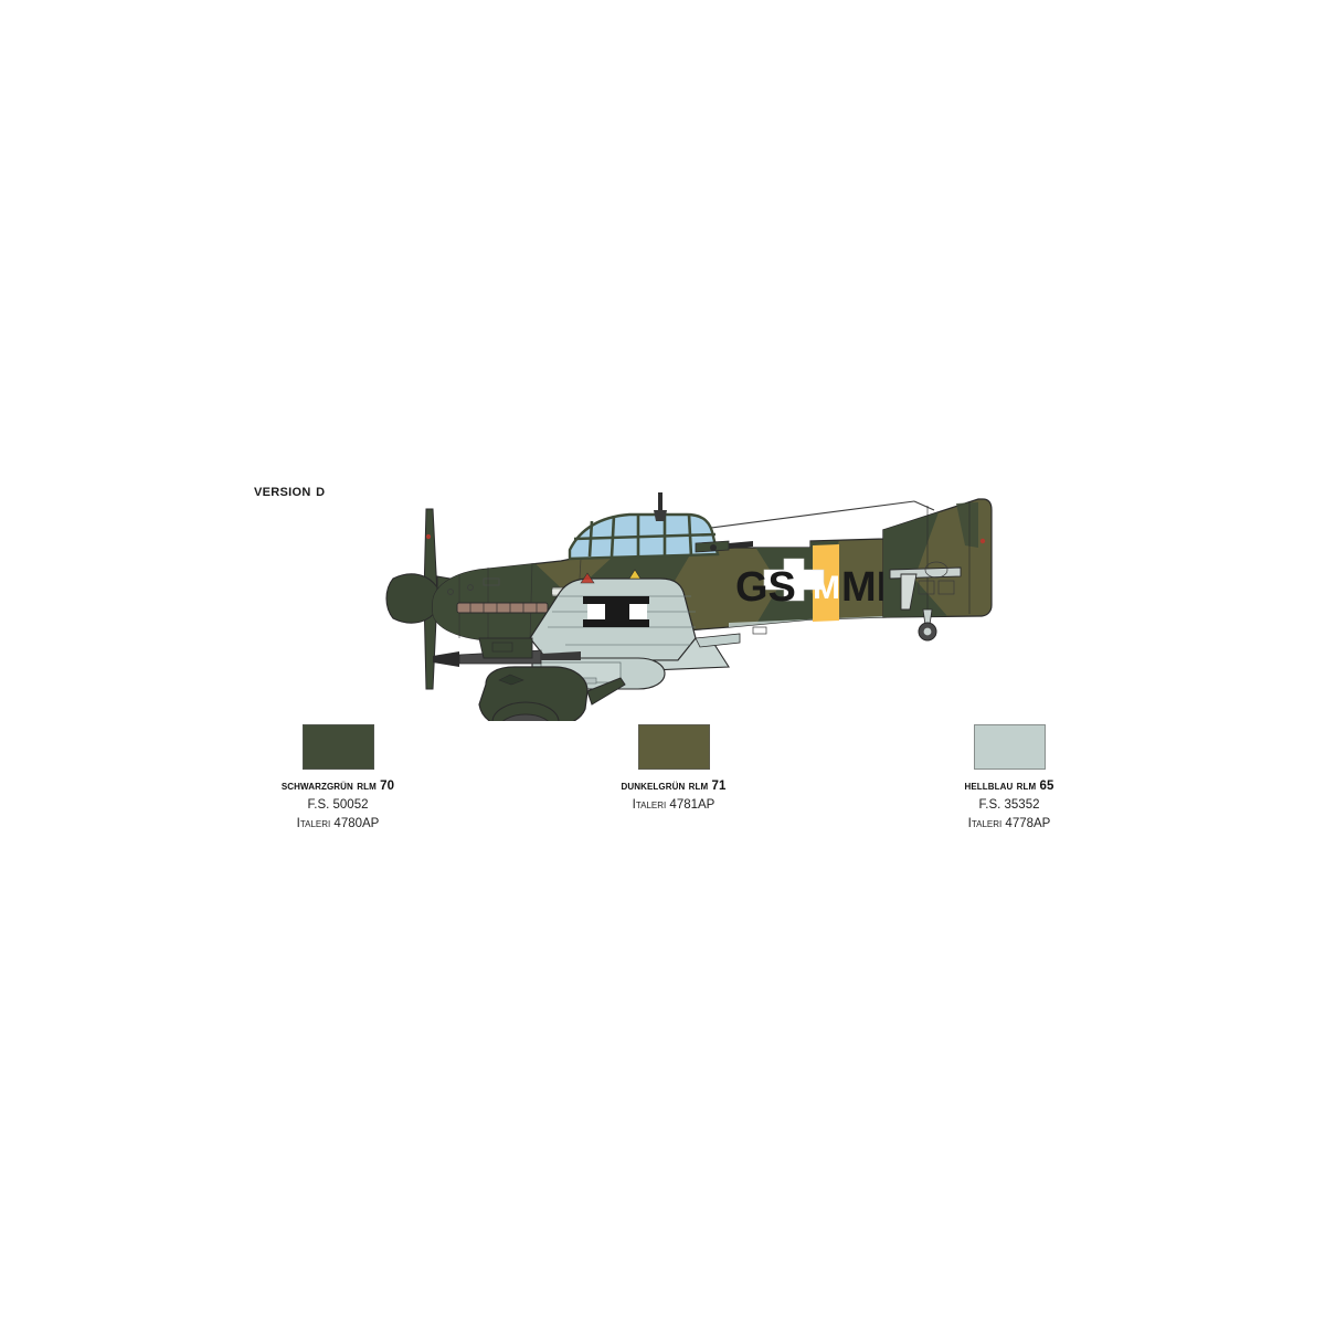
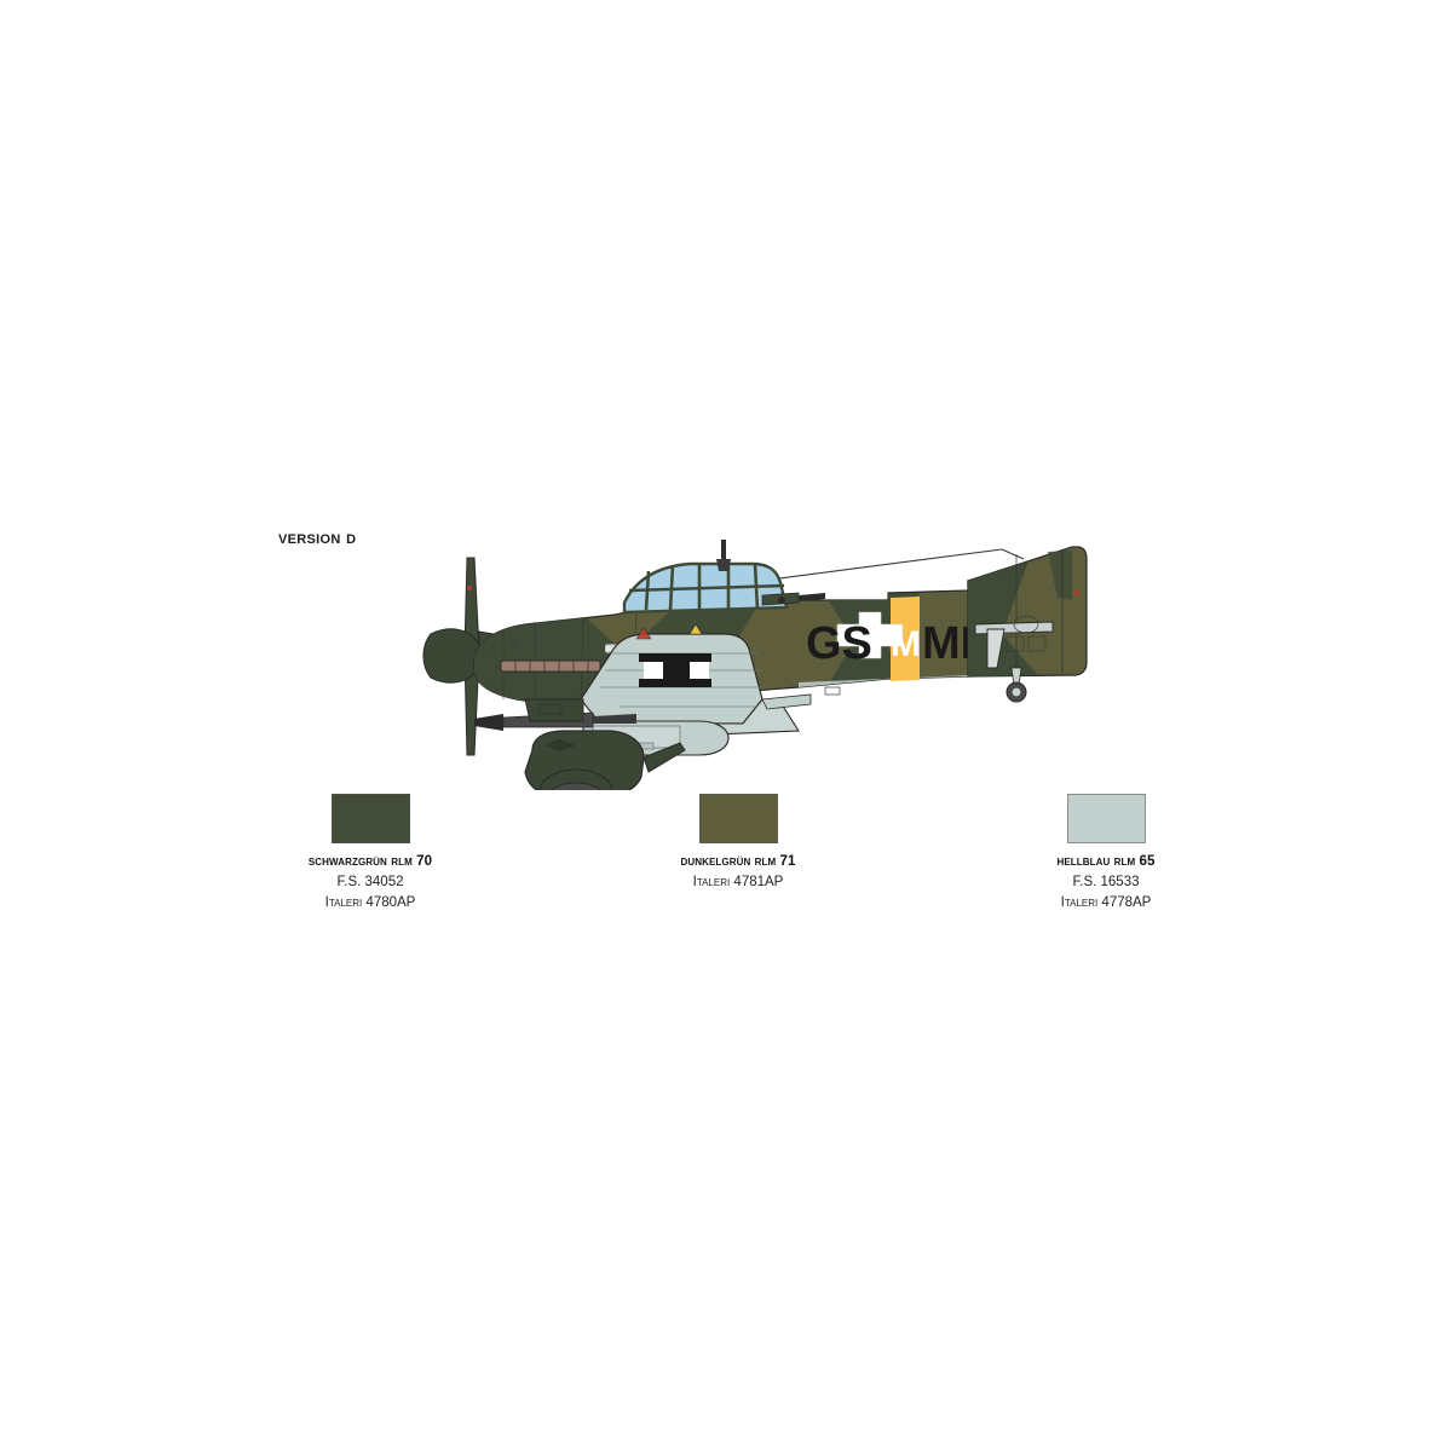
  version d
  GS
  M
  schwarzgrün rlm 70
- F.S. 50052
+ F.S. 34052
  Italeri 4780AP
  dunkelgrün rlm 71
  Italeri 4781AP
  hellblau rlm 65
- F.S. 35352
+ F.S. 16533
  Italeri 4778AP
